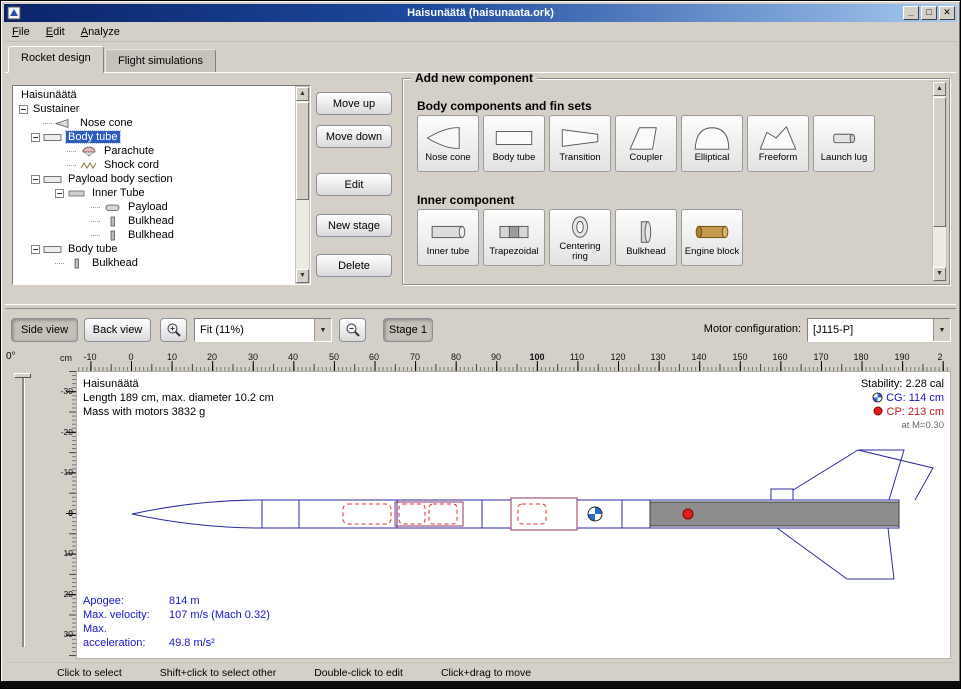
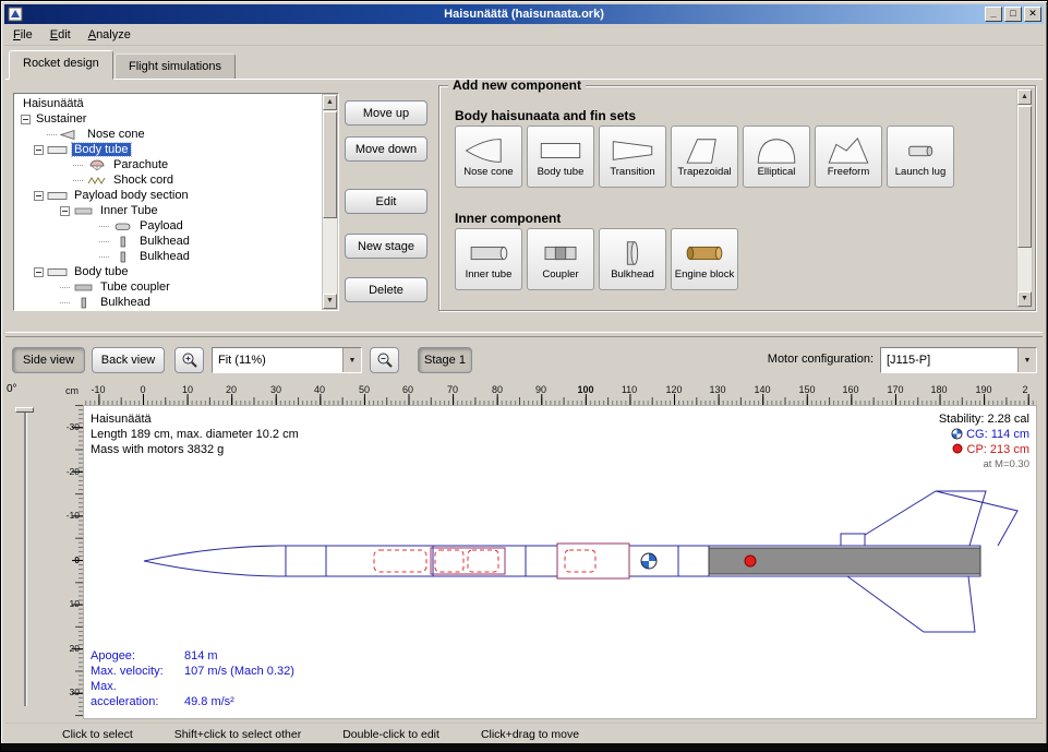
  Haisunäätä (haisunaata.ork)
  _
  □
  ✕
  File
  Edit
  Analyze
  Rocket design
  Flight simulations
  Haisunäätä
  Sustainer
  Nose cone
  Body tube
  Parachute
  Shock cord
  Payload body section
  Inner Tube
  Payload
  Bulkhead
  Bulkhead
  Body tube
+ Tube coupler
  Bulkhead
  Move up
  Move down
  Edit
  New stage
  Delete
  Add new component
- Body components and fin sets
+ Body haisunaata and fin sets
  Nose cone
  Body tube
  Transition
- Coupler
+ Trapezoidal
  Elliptical
  Freeform
  Launch lug
  Inner component
  Inner tube
- Trapezoidal
+ Coupler
- Centering ring
  Bulkhead
  Engine block
  Side view
  Back view
  Fit (11%)
  Stage 1
  Motor configuration:
  [J115-P]
  0°
  cm
  -10
  0
  10
  20
  30
  40
  50
  60
  70
  80
  90
  100
  110
  120
  130
  140
  150
  160
  170
  180
  190
  2
  -30
  -20
  -10
  0
  10
  20
  30
  Haisunäätä
  Length 189 cm, max. diameter 10.2 cm
  Mass with motors 3832 g
  Stability: 2.28 cal
  CG: 114 cm
  CP: 213 cm
  at M=0.30
  Apogee: 814 m
  Max. velocity: 107 m/s (Mach 0.32)
  Max. acceleration: 49.8 m/s²
  Click to select
  Shift+click to select other
  Double-click to edit
  Click+drag to move
